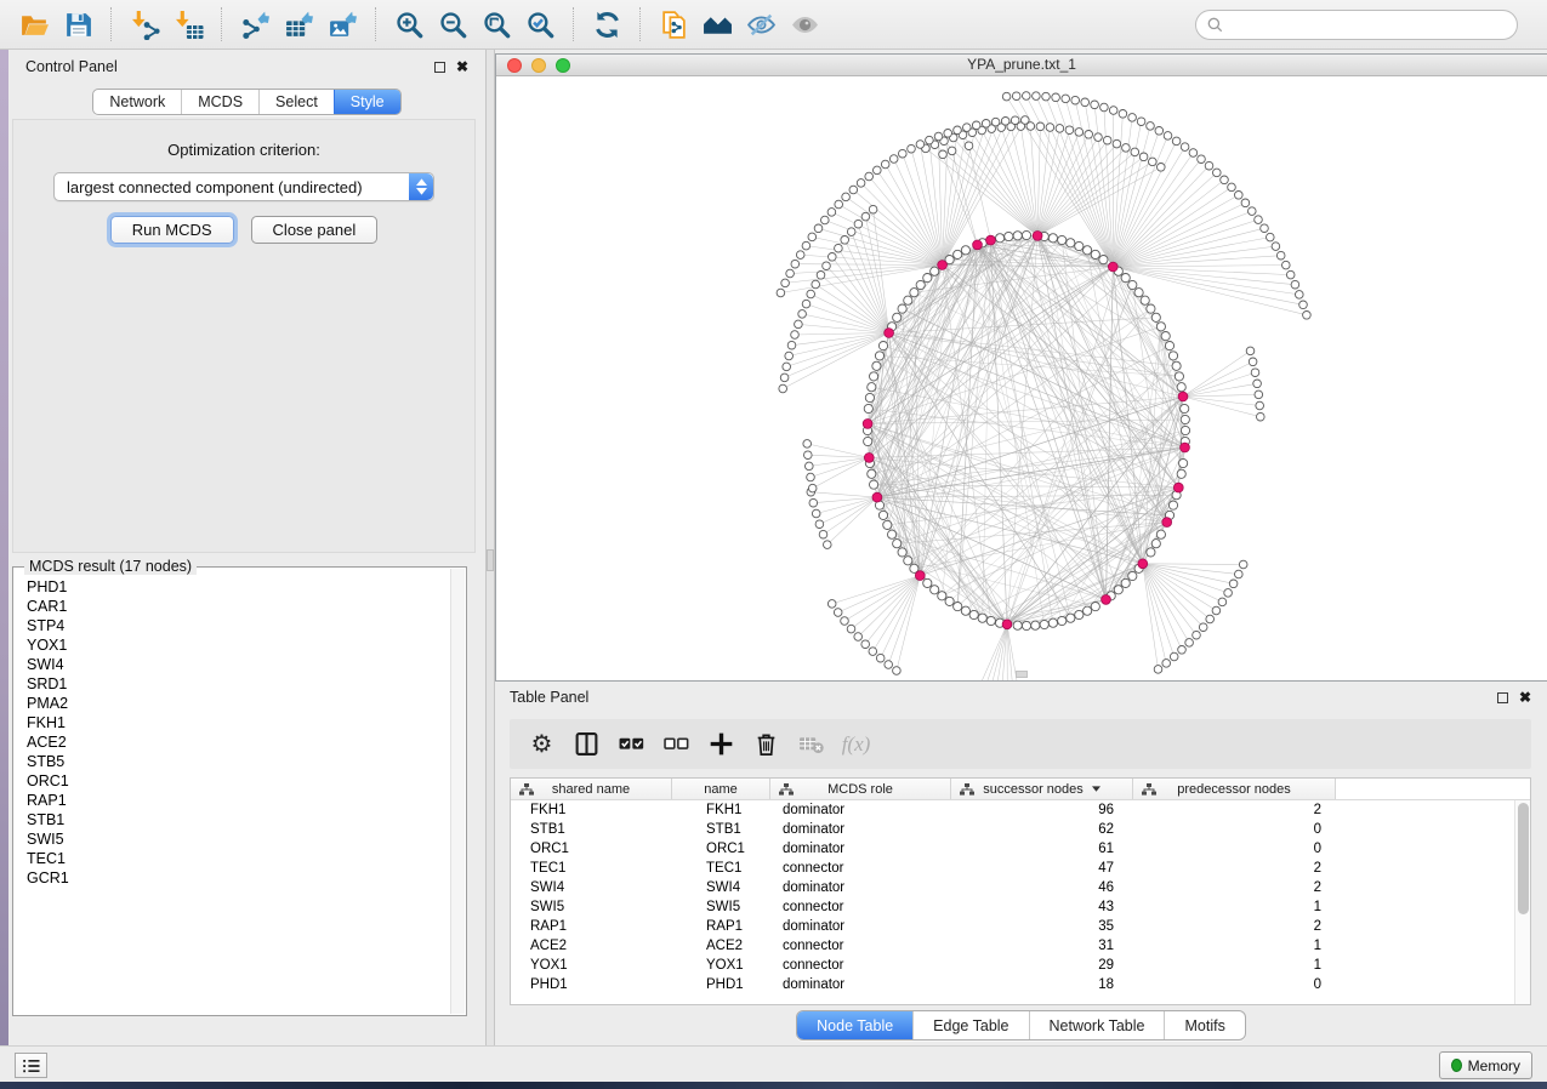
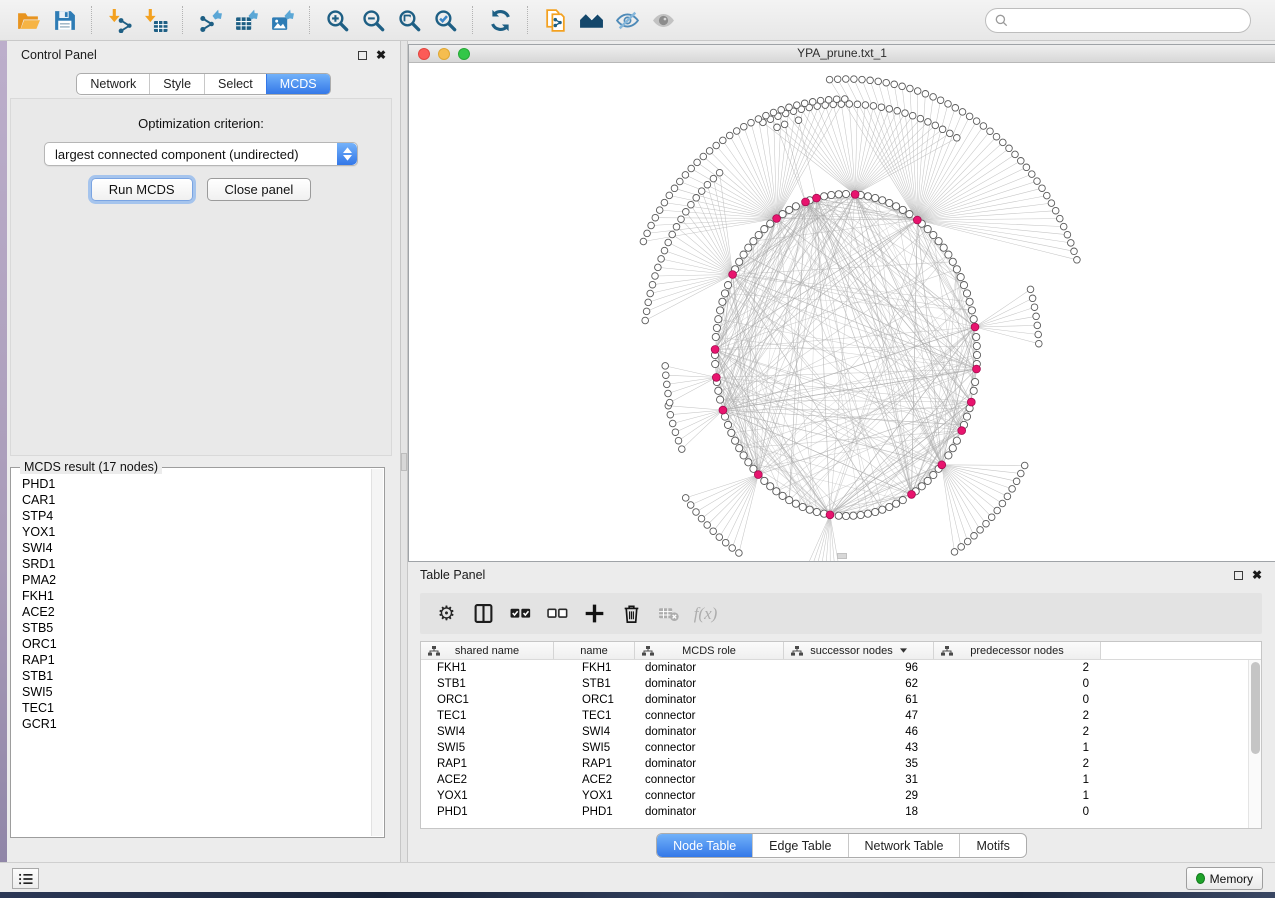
  Control Panel
  ✖
  Network
- MCDS
+ Style
  Select
- Style
+ MCDS
  Optimization criterion:
  largest connected component (undirected)
  Run MCDS
  Close panel
  MCDS result (17 nodes)
  PHD1
  CAR1
  STP4
  YOX1
  SWI4
  SRD1
  PMA2
  FKH1
  ACE2
  STB5
  ORC1
  RAP1
  STB1
  SWI5
  TEC1
  GCR1
  YPA_prune.txt_1
  Table Panel
  ✖
  ⚙
  f(x)
  shared name
  name
  MCDS role
  successor nodes
  predecessor nodes
  FKH1
  FKH1
  dominator
  96
  2
  STB1
  STB1
  dominator
  62
  0
  ORC1
  ORC1
  dominator
  61
  0
  TEC1
  TEC1
  connector
  47
  2
  SWI4
  SWI4
  dominator
  46
  2
  SWI5
  SWI5
  connector
  43
  1
  RAP1
  RAP1
  dominator
  35
  2
  ACE2
  ACE2
  connector
  31
  1
  YOX1
  YOX1
  connector
  29
  1
  PHD1
  PHD1
  dominator
  18
  0
  Node Table
  Edge Table
  Network Table
  Motifs
  Memory
